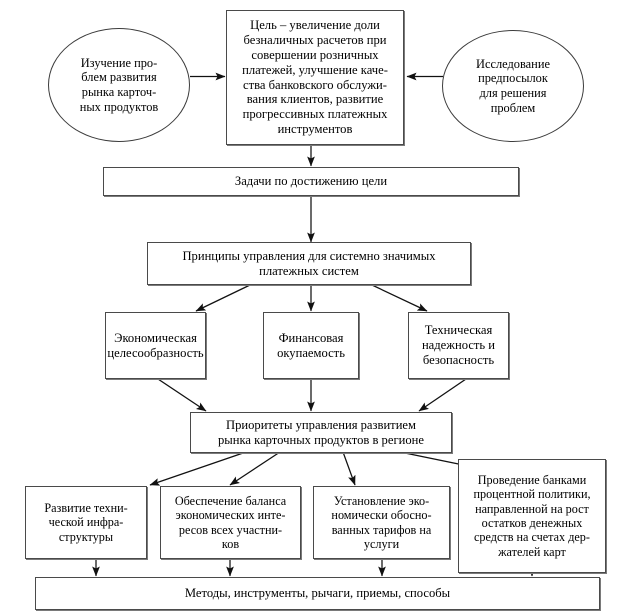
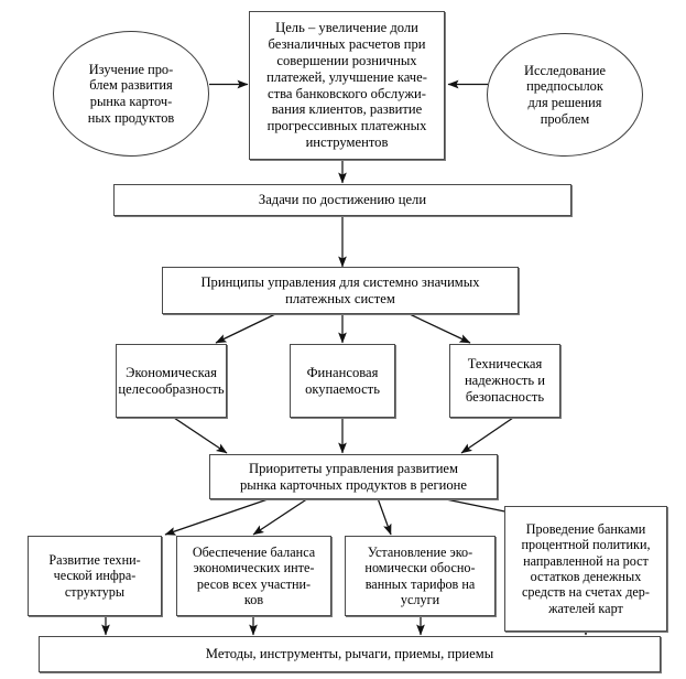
  Изучение про-
  блем развития
  рынка карточ-
  ных продуктов
  Цель – увеличение доли
  безналичных расчетов при
  совершении розничных
  платежей, улучшение каче-
  ства банковского обслужи-
  вания клиентов, развитие
  прогрессивных платежных
  инструментов
  Исследование
  предпосылок
  для решения
  проблем
  Задачи по достижению цели
  Принципы управления для системно значимых
  платежных систем
  Экономическая
  целесообразность
  Финансовая
  окупаемость
  Техническая
  надежность и
  безопасность
  Приоритеты управления развитием
  рынка карточных продуктов в регионе
  Развитие техни-
  ческой инфра-
  структуры
  Обеспечение баланса
  экономических инте-
  ресов всех участни-
  ков
  Установление эко-
  номически обосно-
  ванных тарифов на
  услуги
  Проведение банками
  процентной политики,
  направленной на рост
  остатков денежных
  средств на счетах дер-
  жателей карт
- Методы, инструменты, рычаги, приемы, способы
+ Методы, инструменты, рычаги, приемы, приемы
